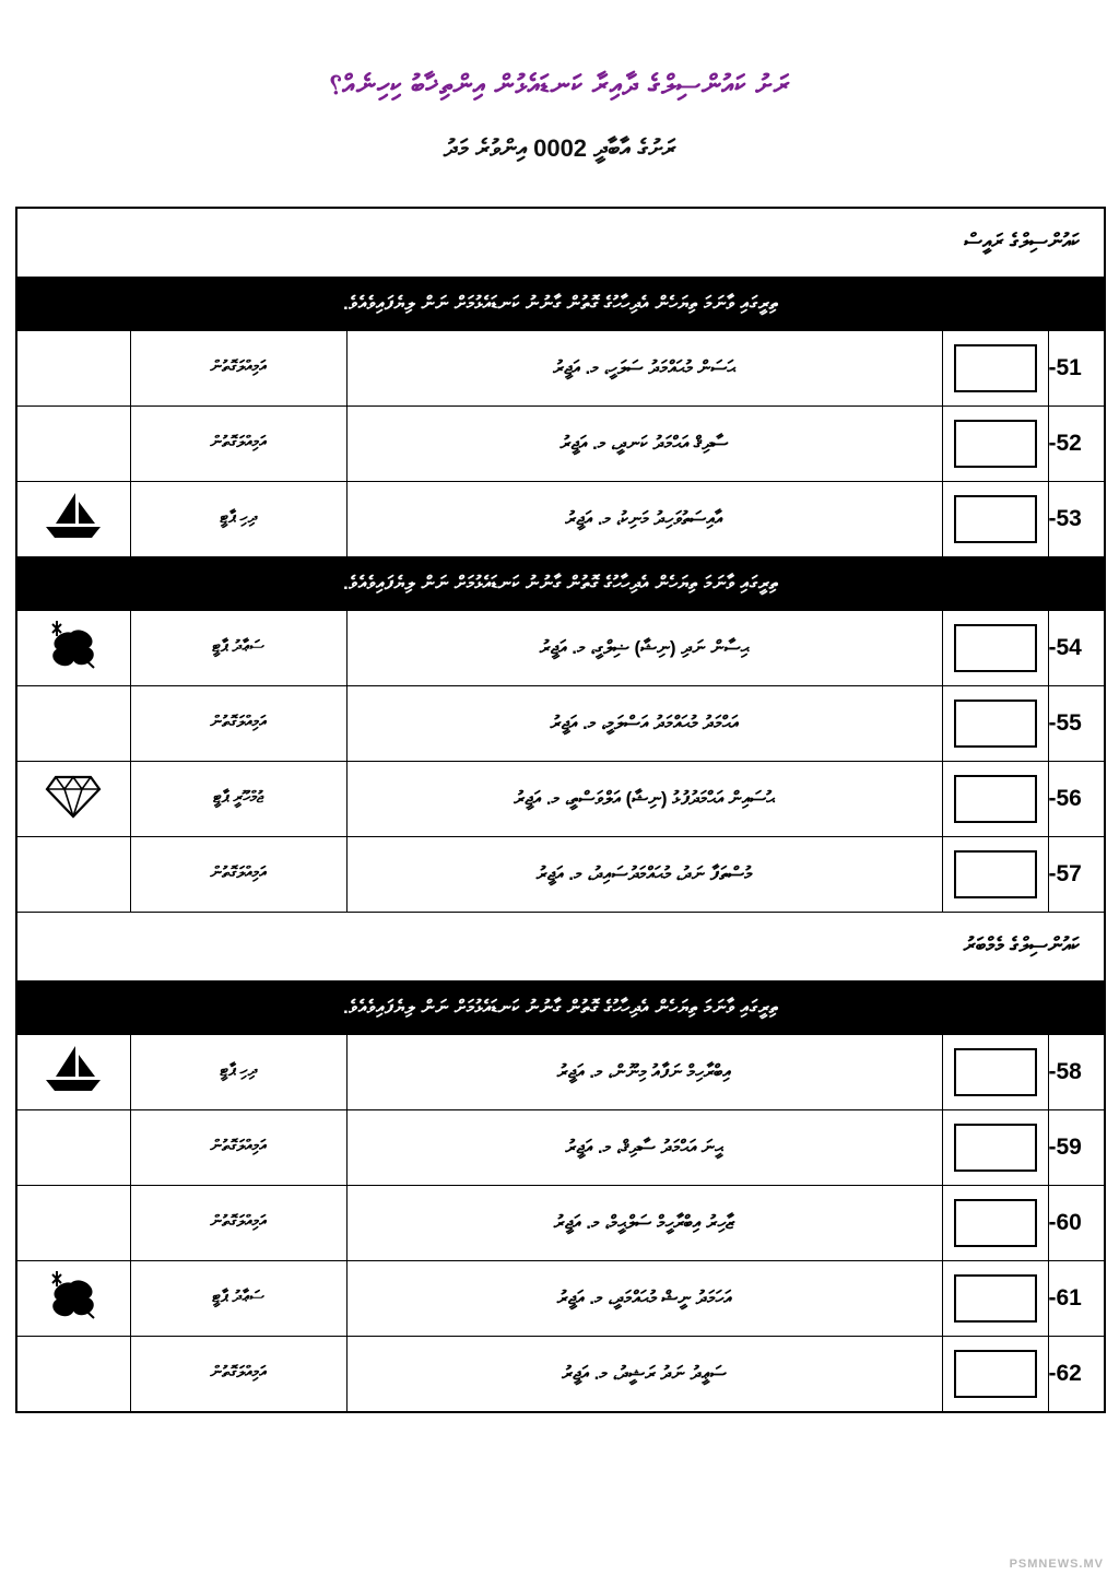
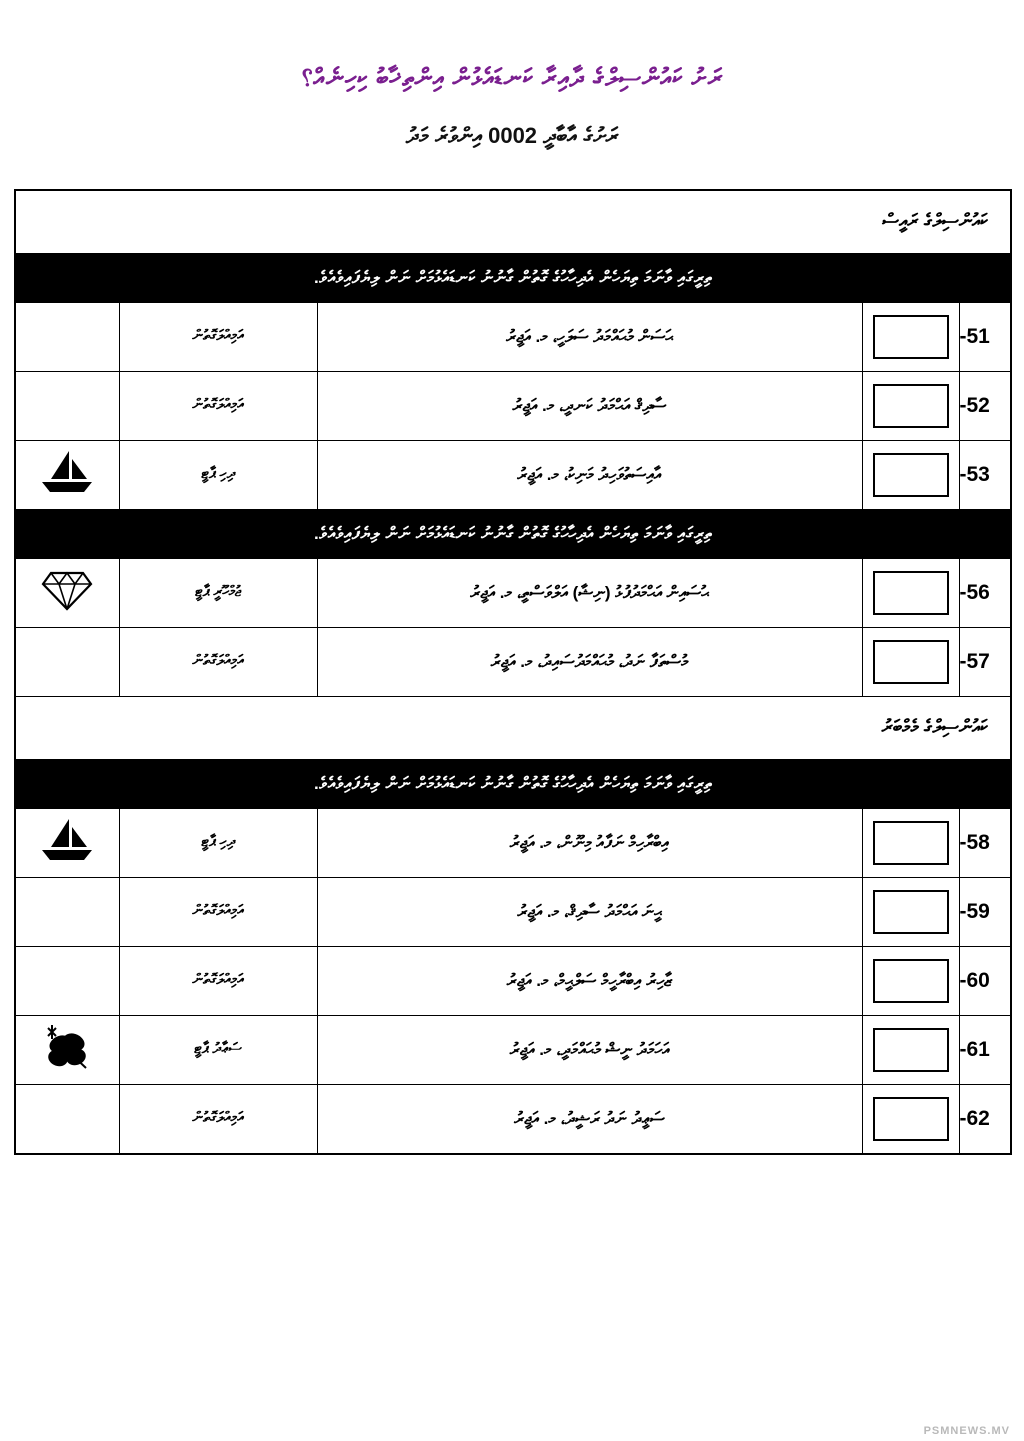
  ރަށު ކައުންސިލްގެ ދާއިރާ ކަނޑައެޅުން އިންތިޚާބު ކިހިނެއް؟
  ރަށުގެ އާބާދީ 2000 އިންވުރެ މަދު
  ކައުންސިލްގެ ރައީސް
  ތިރީގައި ވާނަމަ ތިޔަހެން އެދިހާހުގެ ގޮތުން ގާނުނު ކަނޑައެޅުމަށް ނަން ލިޔެފައިވެއެވެ.
  	އަމިއްލަގޮތުން	ޙަސަން މުޙައްމަދު ސަލަހީ، މ. އަޖީރު		-51
  	އަމިއްލަގޮތުން	ސާދިޤް އަޙްމަދު ކަނދީ، މ. އަޖީރު		-52
  	ދިހި ޕާޓީ	އާއިސަތުވަހިދު މަނިކު، މ. އަޖީރު		-53
  ތިރީގައި ވާނަމަ ތިޔަހެން އެދިހާހުގެ ގޮތުން ގާނުނު ކަނޑައެޅުމަށް ނަން ލިޔެފައިވެއެވެ.
- 	ސަޢާދު ޕާޓީ	ޙިސާން ނަދި (ނިޝާ) ޟިލްގީ، މ. އަޖީރު		-54
- 	އަމިއްލަގޮތުން	އަޙްމަދު މުޙައްމަދު އަސްލަމީ، މ. އަޖީރު		-55
  	ޖުމްހޫރީ ޕާޓީ	ޙުސައިން އަޙްމަދުފުޅު (ނިޝާ) އަލްވަސްތީ، މ. އަޖީރު		-56
  	އަމިއްލަގޮތުން	މުސްތަފާ ނަދު، މުޙައްމަދުސައިދު، މ. އަޖީރު		-57
  ކައުންސިލްގެ މެމްބަރު
  ތިރީގައި ވާނަމަ ތިޔަހެން އެދިހާހުގެ ގޮތުން ގާނުނު ކަނޑައެޅުމަށް ނަން ލިޔެފައިވެއެވެ.
  	ދިހި ޕާޓީ	އިބްރާހިމް ނަފާއު މިނޫން، މ. އަޖީރު		-58
  	އަމިއްލަގޮތުން	ޙީނަ އަޙްމަދު ސާދިޤް، މ. އަޖީރު		-59
  	އަމިއްލަގޮތުން	ޒާހިރު އިބްރާހީމް ސަލްޙީމް، މ. އަޖީރު		-60
  	ސަޢާދު ޕާޓީ	އަހަމަދު ނީޝް މުޙައްމަދީ، މ. އަޖީރު		-61
  	އަމިއްލަގޮތުން	ސަޢީދު ނަދު ރަޝީދު، މ. އަޖީރު		-62
  PSMNEWS.MV
